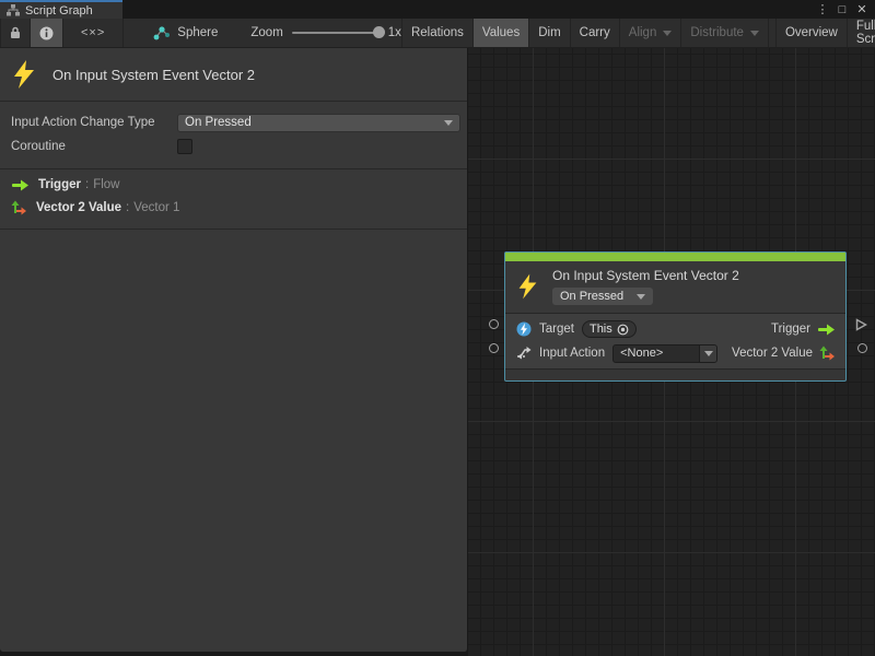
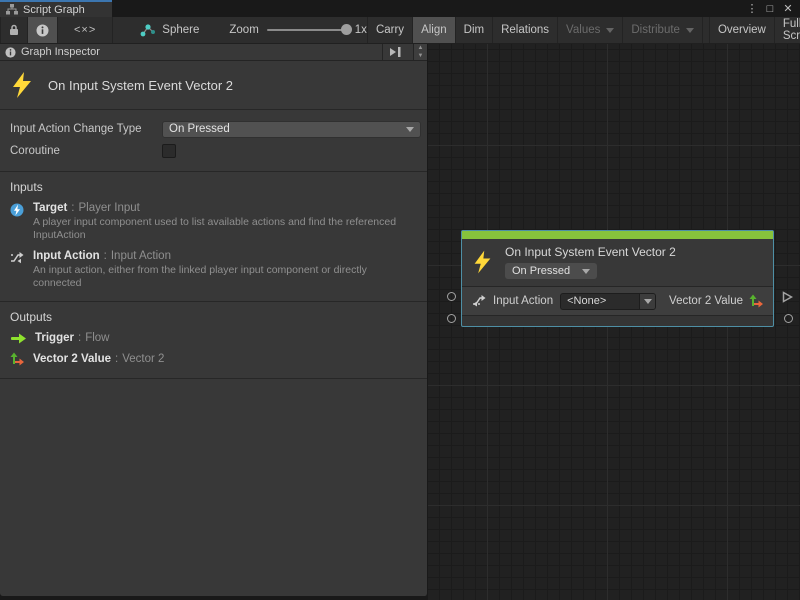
  Script Graph
  ⋮
  □
  ✕
  <×>
  Sphere
  Zoom
  1x
- Relations
+ Carry
- Values
+ Align
  Dim
- Carry
+ Relations
- Align
+ Values
  Distribute
  Overview
+ Graph Inspector
  On Input System Event Vector 2
  Input Action Change Type
  On Pressed
  Coroutine
+ Inputs
+ Target : Player Input
+ A player input component used to list available actions and find the referenced InputAction
+ Input Action : Input Action
+ An input action, either from the linked player input component or directly connected
+ Outputs
  Trigger : Flow
- Vector 2 Value : Vector 1
+ Vector 2 Value : Vector 2
  On Input System Event Vector 2
  On Pressed
- Target
- This
- Trigger
  Input Action
  <None>
  Vector 2 Value
